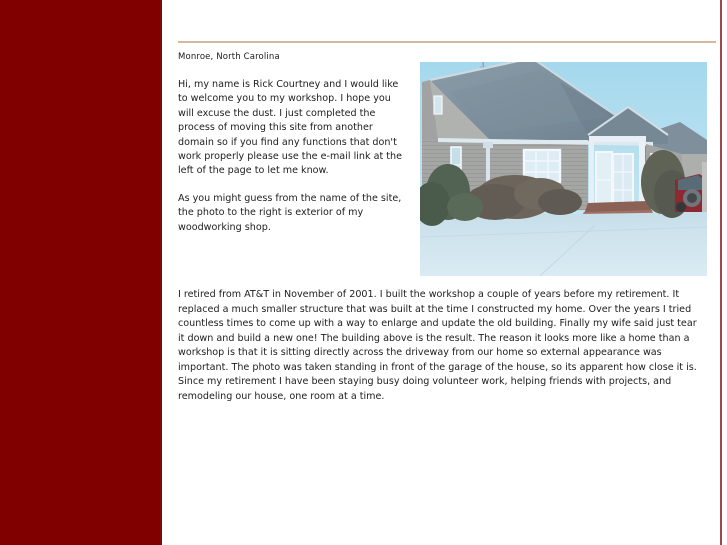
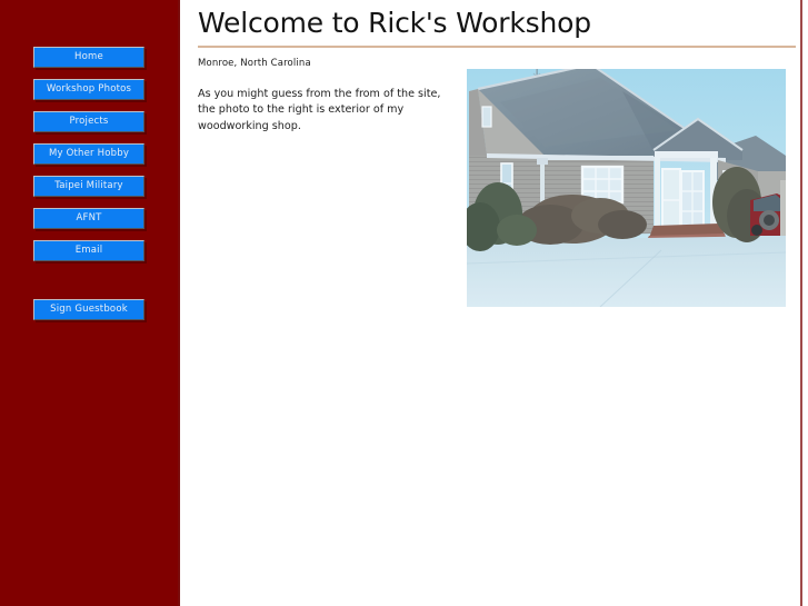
+ Home
+ Workshop Photos
+ Projects
+ My Other Hobby
+ Taipei Military
+ AFNT
+ Email
+ Sign Guestbook
+ Welcome to Rick's Workshop
  Monroe, North Carolina
- Hi, my name is Rick Courtney and I would like to welcome you to my workshop. I hope you will excuse the dust. I just completed the process of moving this site from another domain so if you find any functions that don't work properly please use the e-mail link at the left of the page to let me know.
- As you might guess from the name of the site, the photo to the right is exterior of my woodworking shop.
+ As you might guess from the from of the site, the photo to the right is exterior of my woodworking shop.
- I retired from AT&T in November of 2001. I built the workshop a couple of years before my retirement. It replaced a much smaller structure that was built at the time I constructed my home. Over the years I tried countless times to come up with a way to enlarge and update the old building. Finally my wife said just tear it down and build a new one! The building above is the result. The reason it looks more like a home than a workshop is that it is sitting directly across the driveway from our home so external appearance was important. The photo was taken standing in front of the garage of the house, so its apparent how close it is. Since my retirement I have been staying busy doing volunteer work, helping friends with projects, and remodeling our house, one room at a time.
